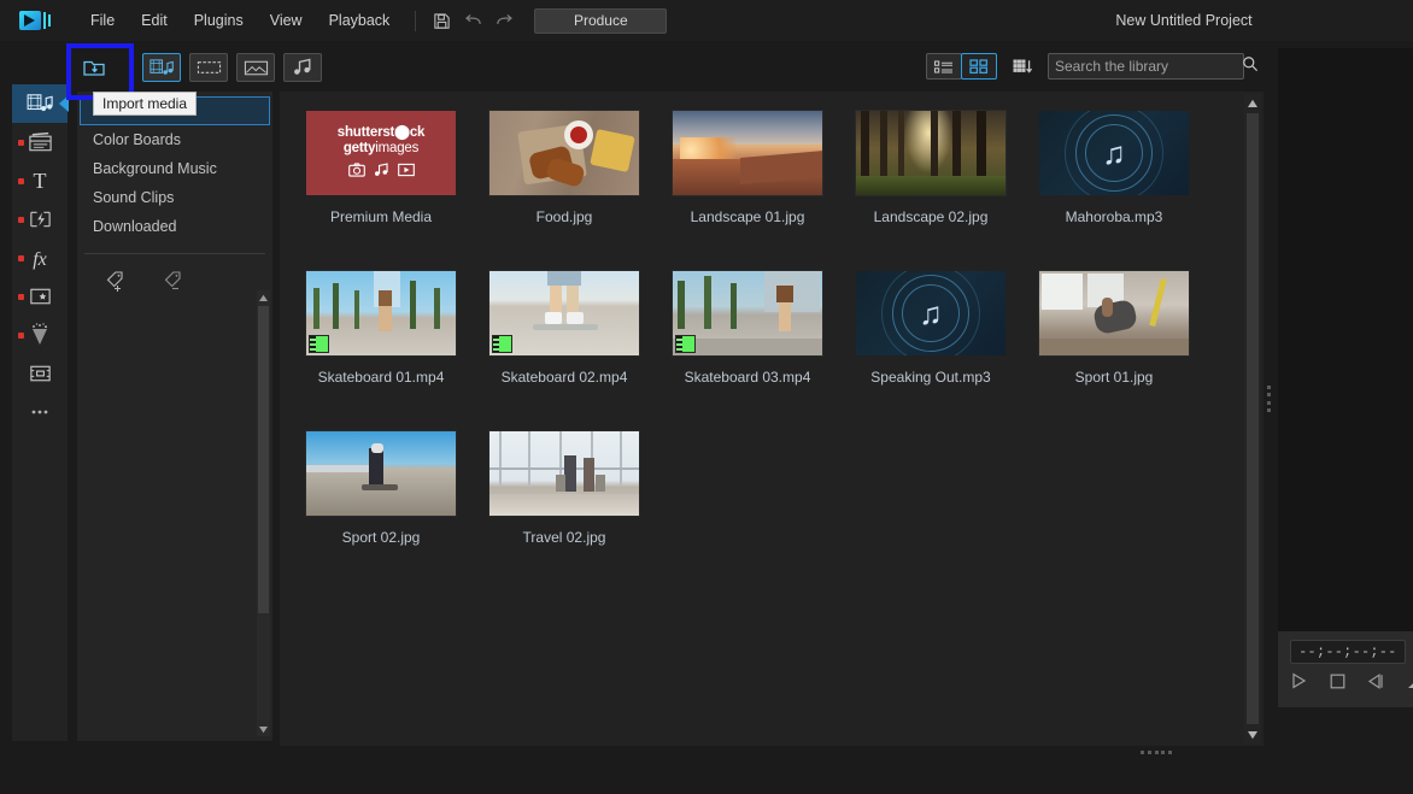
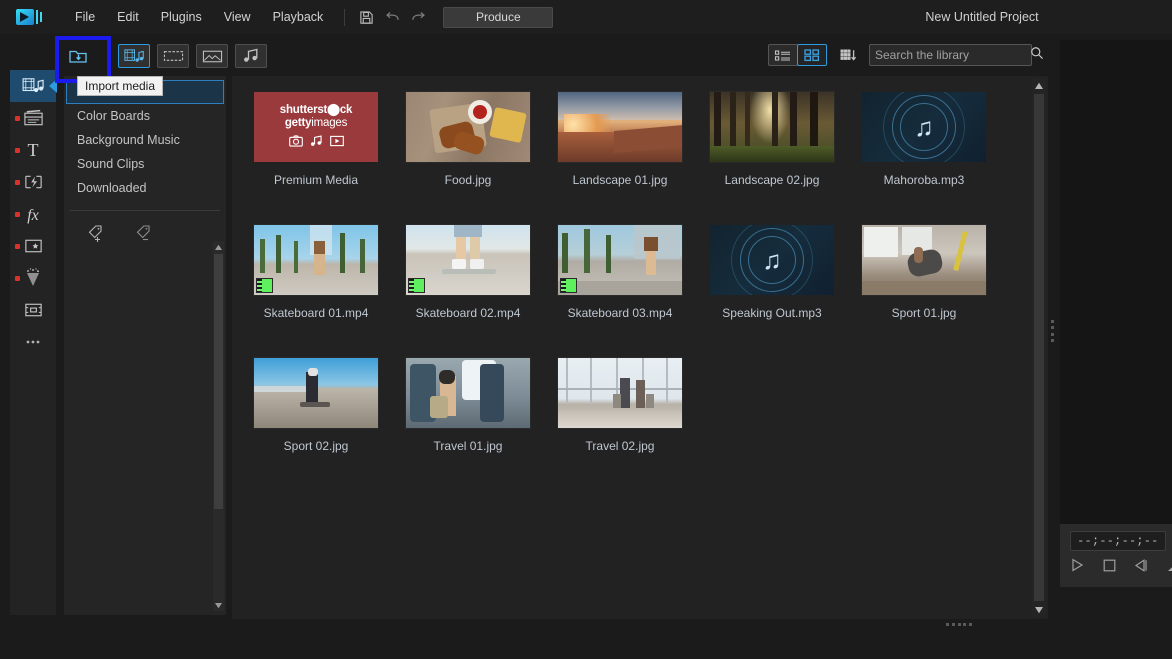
  File
  Edit
  Plugins
  View
  Playback
  Produce
  New Untitled Project
  T
  fx
  Search the library
  Color Boards
  Background Music
  Sound Clips
  Downloaded
  shutterst⬤ck
  gettyimages
  Premium Media
  Food.jpg
  Landscape 01.jpg
  Landscape 02.jpg
  ♫
  Mahoroba.mp3
  Skateboard 01.mp4
  Skateboard 02.mp4
  Skateboard 03.mp4
  ♫
  Speaking Out.mp3
  Sport 01.jpg
  Sport 02.jpg
+ Travel 01.jpg
  Travel 02.jpg
  --;--;--;--
  Import media
